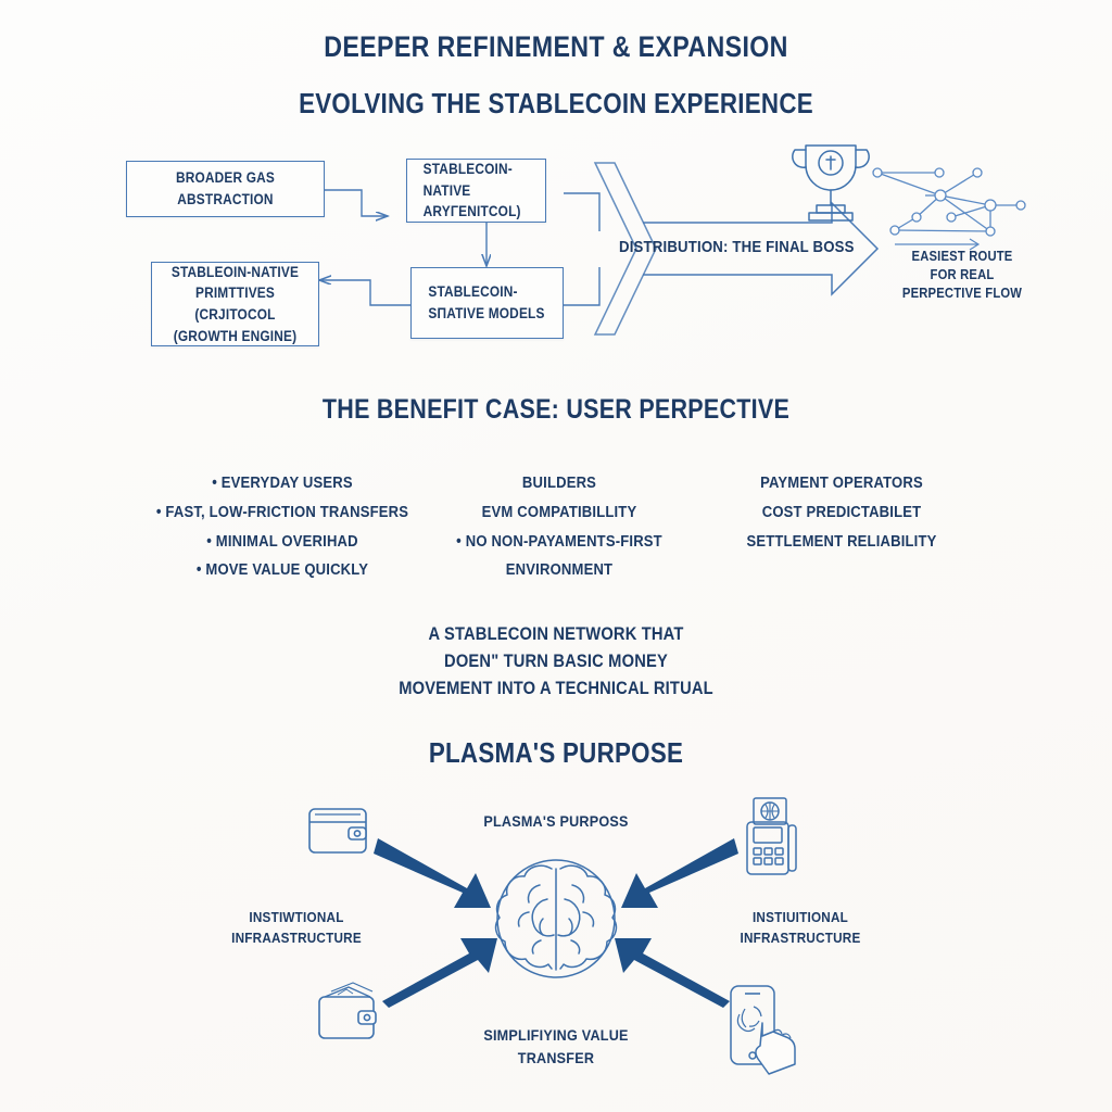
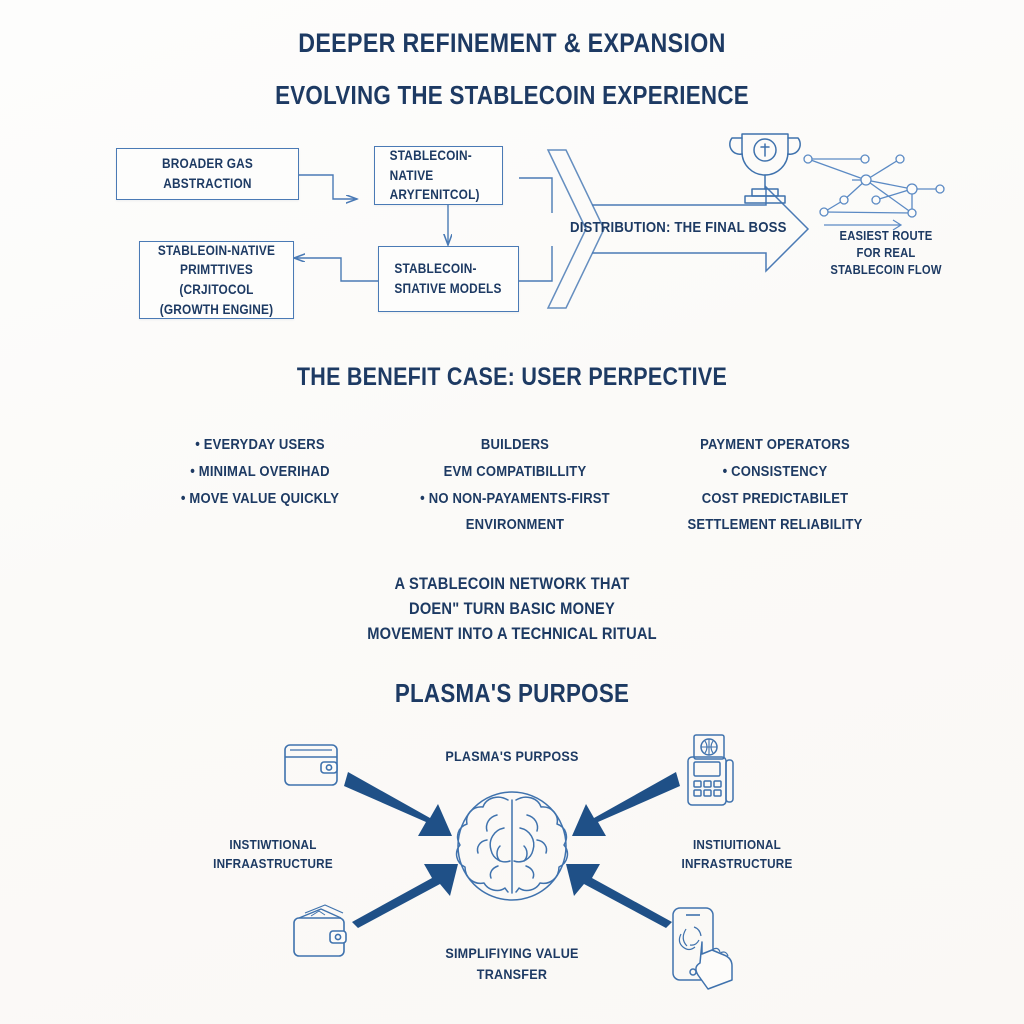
  DEEPER REFINEMENT & EXPANSION
  EVOLVING THE STABLECOIN EXPERIENCE
  BROADER GAS ABSTRACTION
  STABLECOIN-NATIVE ARYΓENITCOL)
  STABLEOIN-NATIVE PRIMTTIVES (CRJITOCOL (GROWTH ENGINE)
  STABLECOIN-SΠATIVE MODELS
  DISTRIBUTION: THE FINAL BOSS
- EASIEST ROUTE FOR REAL PERPECTIVE FLOW
+ EASIEST ROUTE FOR REAL STABLECOIN FLOW
  THE BENEFIT CASE: USER PERPECTIVE
  • EVERYDAY USERS
- • FAST, LOW-FRICTION TRANSFERS
  • MINIMAL OVERIHAD
  • MOVE VALUE QUICKLY
  BUILDERS
  EVM COMPATIBILLITY
  • NO NON-PAYAMENTS-FIRST
  ENVIRONMENT
  PAYMENT OPERATORS
+ • CONSISTENCY
  COST PREDICTABILET
  SETTLEMENT RELIABILITY
  A STABLECOIN NETWORK THAT
  DOEN" TURN BASIC MONEY
  MOVEMENT INTO A TECHNICAL RITUAL
  PLASMA'S PURPOSE
  PLASMA'S PURPOSS
  INSTIWTIONAL
  INFRAASTRUCTURE
  INSTIUITIONAL
  INFRASTRUCTURE
  SIMPLIFIYING VALUE
  TRANSFER
